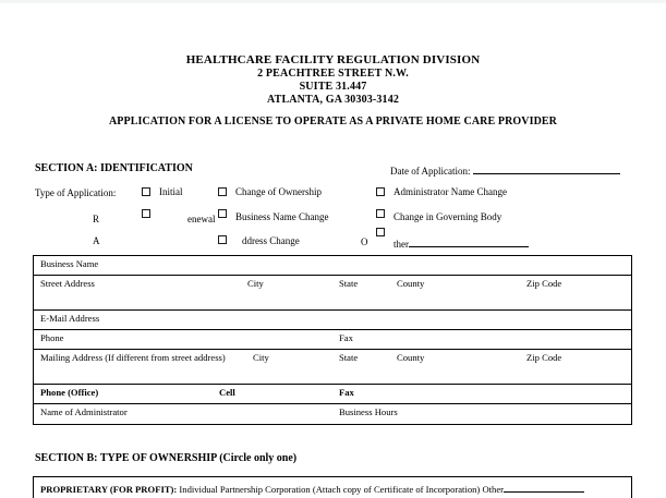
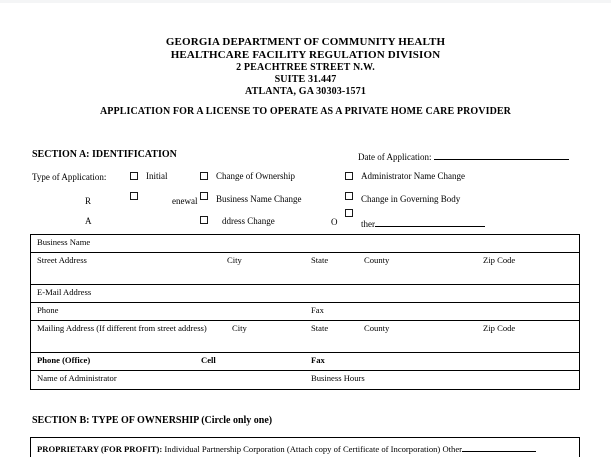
+ GEORGIA DEPARTMENT OF COMMUNITY HEALTH
  HEALTHCARE FACILITY REGULATION DIVISION
  2 PEACHTREE STREET N.W.
  SUITE 31.447
- ATLANTA, GA 30303-3142
+ ATLANTA, GA 30303-1571
  APPLICATION FOR A LICENSE TO OPERATE AS A PRIVATE HOME CARE PROVIDER
  SECTION A: IDENTIFICATION
  Date of Application:
  Type of Application:
  Initial
  R
  enewal
  A
  Change of Ownership
  Business Name Change
  ddress Change
  Administrator Name Change
  Change in Governing Body
  O
  ther
  Business Name
  Street Address
  City
  State
  County
  Zip Code
  E-Mail Address
  Phone
  Fax
  Mailing Address (If different from street address)
  City
  State
  County
  Zip Code
  Phone (Office)
  Cell
  Fax
  Name of Administrator
  Business Hours
  SECTION B: TYPE OF OWNERSHIP (Circle only one)
  PROPRIETARY (FOR PROFIT): Individual Partnership Corporation (Attach copy of Certificate of Incorporation) Other
